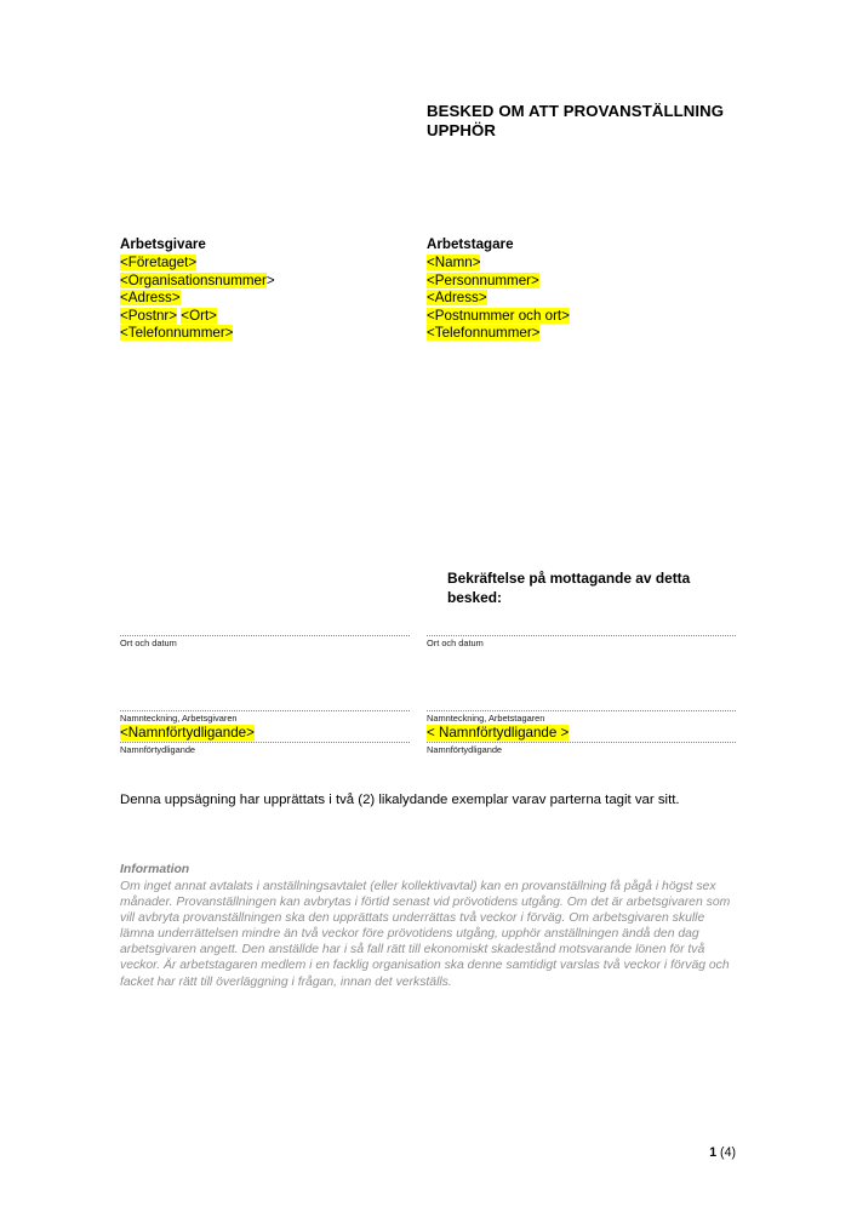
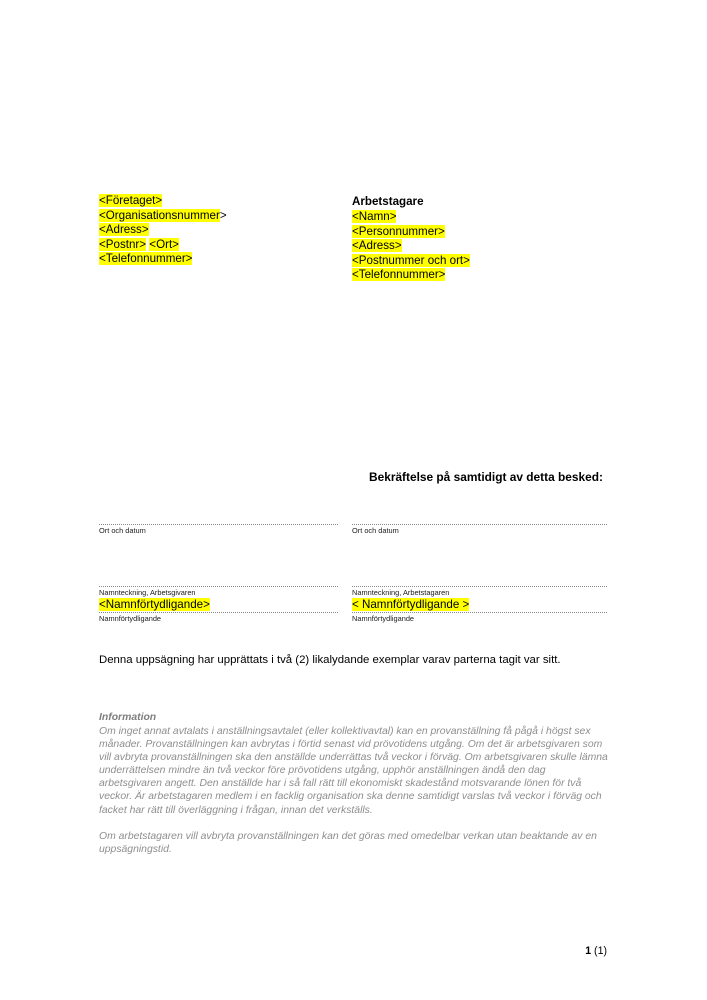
- BESKED OM ATT PROVANSTÄLLNING UPPHÖR
- Arbetsgivare
  <Företaget>
  <Organisationsnummer>
  <Adress>
  <Postnr> <Ort>
  <Telefonnummer>
  Arbetstagare
  <Namn>
  <Personnummer>
  <Adress>
  <Postnummer och ort>
  <Telefonnummer>
- Bekräftelse på mottagande av detta besked:
+ Bekräftelse på samtidigt av detta besked:
  Ort och datum
  Ort och datum
  Namnteckning, Arbetsgivaren
  <Namnförtydligande>
  Namnförtydligande
  Namnteckning, Arbetstagaren
  < Namnförtydligande >
  Namnförtydligande
  Denna uppsägning har upprättats i två (2) likalydande exemplar varav parterna tagit var sitt.
  Information
- Om inget annat avtalats i anställningsavtalet (eller kollektivavtal) kan en provanställning få pågå i högst sex månader. Provanställningen kan avbrytas i förtid senast vid prövotidens utgång. Om det är arbetsgivaren som vill avbryta provanställningen ska den upprättats underrättas två veckor i förväg. Om arbetsgivaren skulle lämna underrättelsen mindre än två veckor före prövotidens utgång, upphör anställningen ändå den dag arbetsgivaren angett. Den anställde har i så fall rätt till ekonomiskt skadestånd motsvarande lönen för två veckor. Är arbetstagaren medlem i en facklig organisation ska denne samtidigt varslas två veckor i förväg och facket har rätt till överläggning i frågan, innan det verkställs.
+ Om inget annat avtalats i anställningsavtalet (eller kollektivavtal) kan en provanställning få pågå i högst sex månader. Provanställningen kan avbrytas i förtid senast vid prövotidens utgång. Om det är arbetsgivaren som vill avbryta provanställningen ska den anställde underrättas två veckor i förväg. Om arbetsgivaren skulle lämna underrättelsen mindre än två veckor före prövotidens utgång, upphör anställningen ändå den dag arbetsgivaren angett. Den anställde har i så fall rätt till ekonomiskt skadestånd motsvarande lönen för två veckor. Är arbetstagaren medlem i en facklig organisation ska denne samtidigt varslas två veckor i förväg och facket har rätt till överläggning i frågan, innan det verkställs.
+ Om arbetstagaren vill avbryta provanställningen kan det göras med omedelbar verkan utan beaktande av en uppsägningstid.
- 1 (4)
+ 1 (1)
